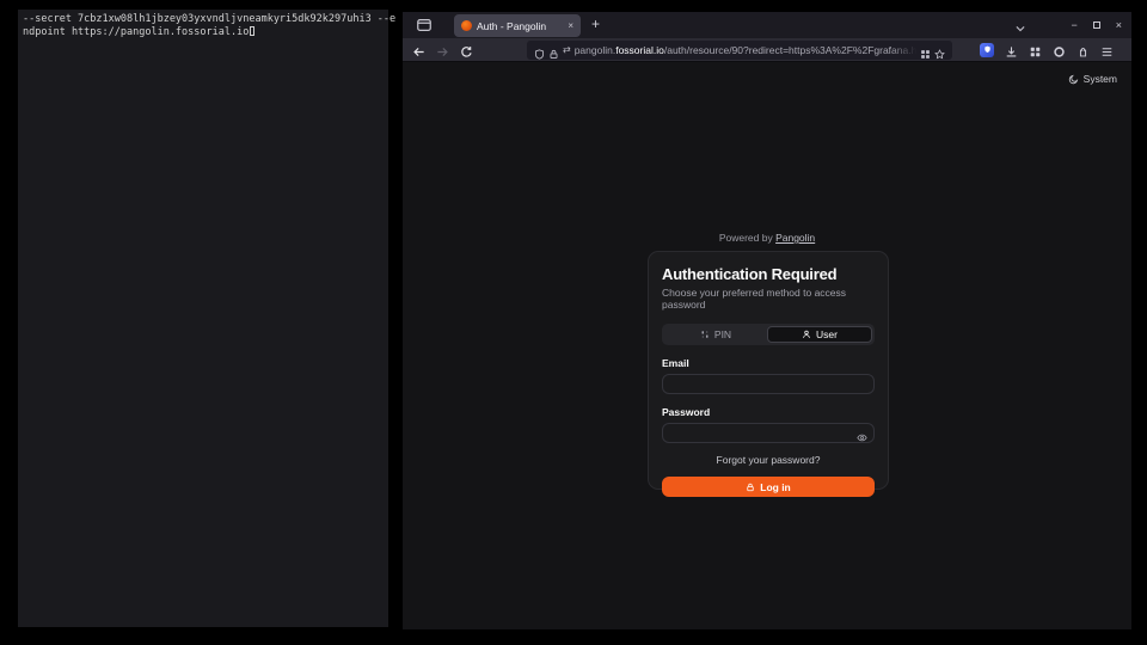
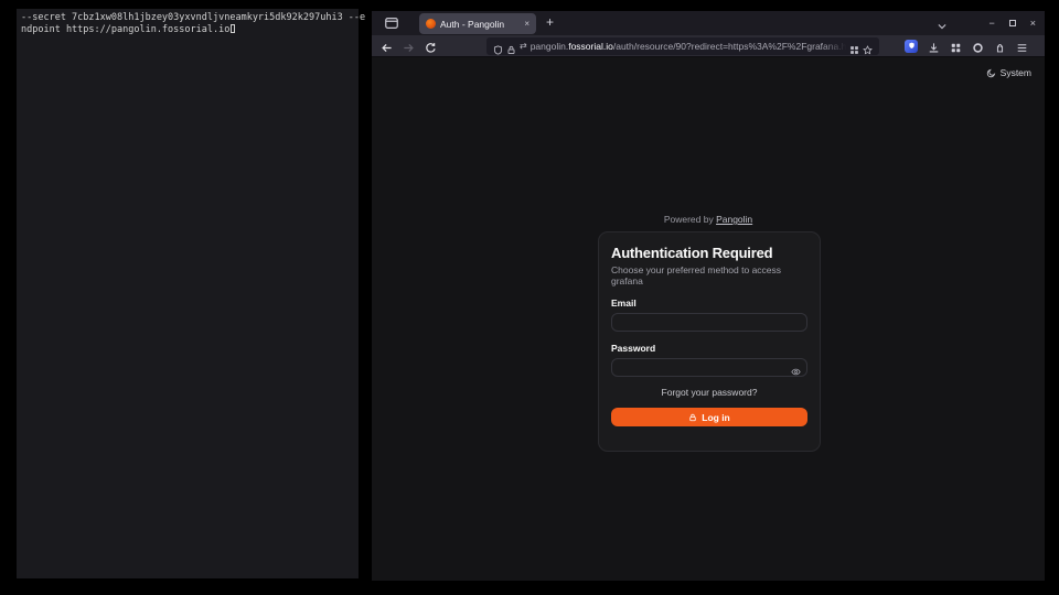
  --secret 7cbz1xw08lh1jbzey03yxvndljvneamkyri5dk92k297uhi3 --e
  ndpoint https://pangolin.fossorial.io
  Auth - Pangolin
  ×
  +
  −
  ×
  ⇄
  pangolin.fossorial.io/auth/resource/90?redirect=https%3A%2F%2Fgra
  System
  Powered by Pangolin
  Authentication Required
- Choose your preferred method to access password
+ Choose your preferred method to access grafana
- PIN
- User
  Email
  Password
  Forgot your password?
  Log in
